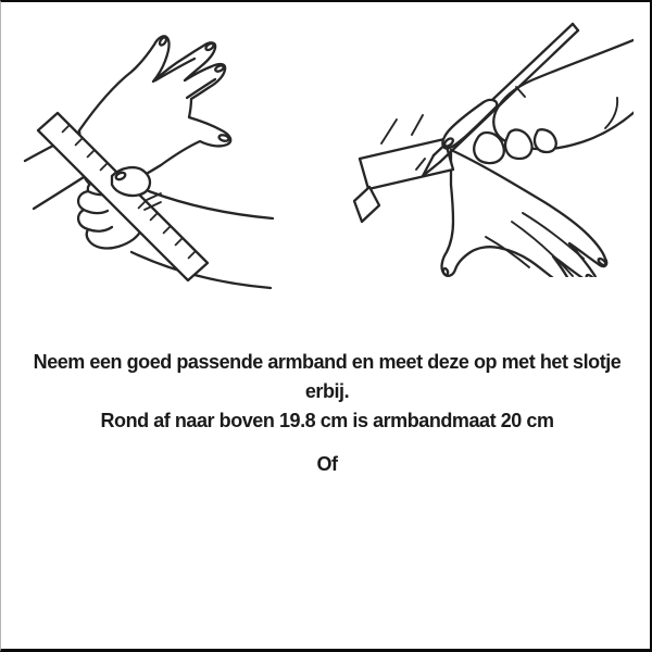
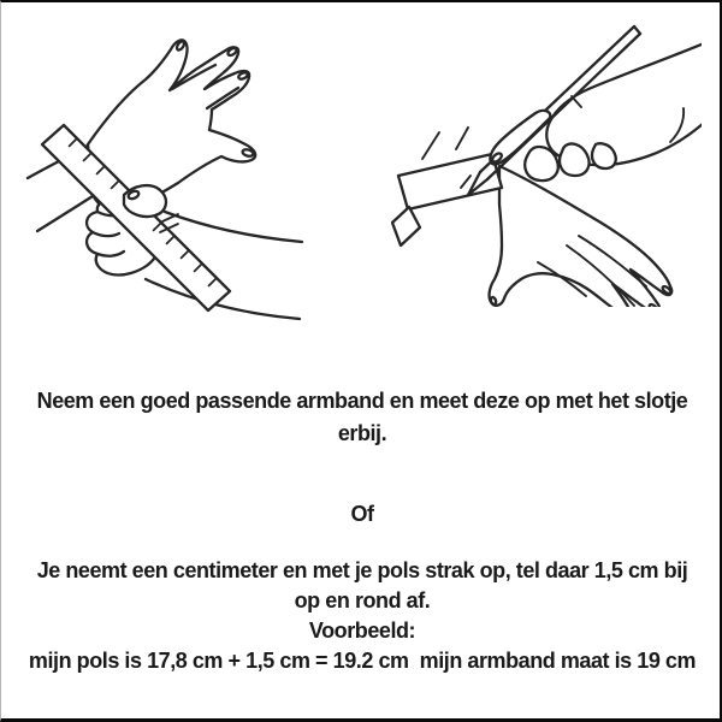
  Neem een goed passende armband en meet deze op met het slotje
  erbij.
- Rond af naar boven 19.8 cm is armbandmaat 20 cm
  Of
+ Je neemt een centimeter en met je pols strak op, tel daar 1,5 cm bij
+ op en rond af.
+ Voorbeeld:
+ mijn pols is 17,8 cm + 1,5 cm = 19.2 cm mijn armband maat is 19 cm
